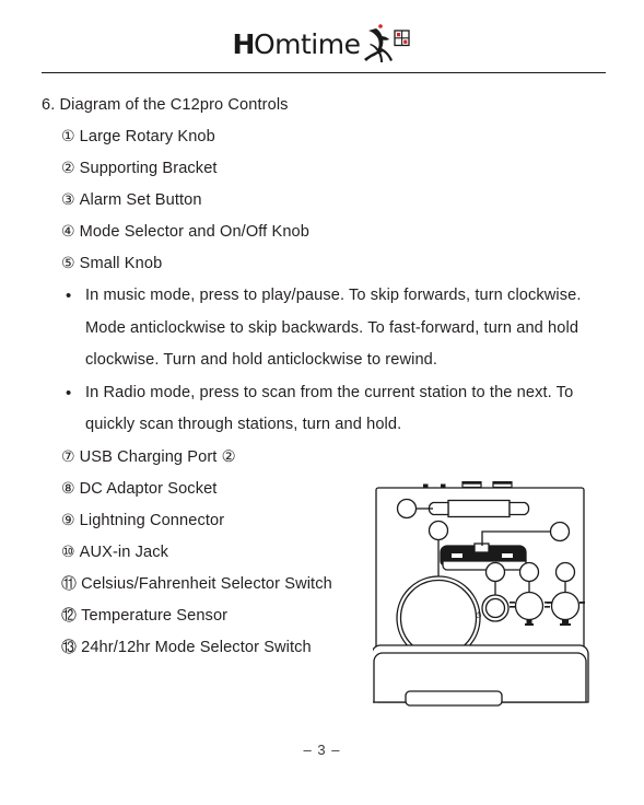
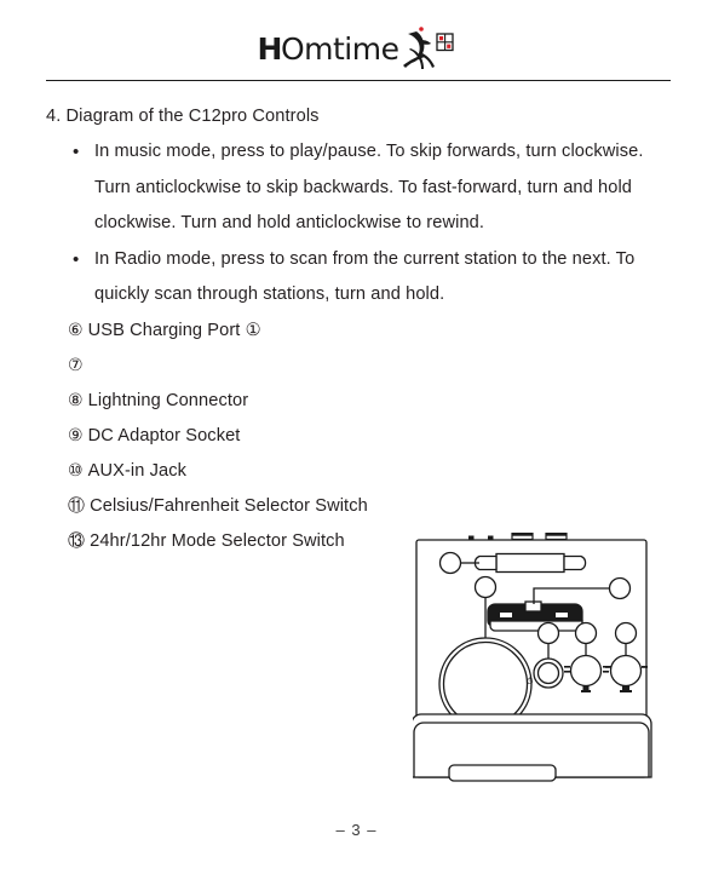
  HOmtime
- 6. Diagram of the C12pro Controls
+ 4. Diagram of the C12pro Controls
- ①
- Large Rotary Knob
- ②
- Supporting Bracket
- ③
- Alarm Set Button
- ④
- Mode Selector and On/Off Knob
- ⑤
- Small Knob
  •
- In music mode, press to play/pause. To skip forwards, turn clockwise. Mode anticlockwise to skip backwards. To fast-forward, turn and hold clockwise. Turn and hold anticlockwise to rewind.
+ In music mode, press to play/pause. To skip forwards, turn clockwise. Turn anticlockwise to skip backwards. To fast-forward, turn and hold clockwise. Turn and hold anticlockwise to rewind.
  •
  In Radio mode, press to scan from the current station to the next. To quickly scan through stations, turn and hold.
+ ⑥
+ USB Charging Port ①
  ⑦
- USB Charging Port ②
  ⑧
- DC Adaptor Socket
+ Lightning Connector
  ⑨
- Lightning Connector
+ DC Adaptor Socket
  ⑩
  AUX-in Jack
  ⑪
  Celsius/Fahrenheit Selector Switch
- ⑫
- Temperature Sensor
  ⑬
  24hr/12hr Mode Selector Switch
  ⏱
  – 3 –
